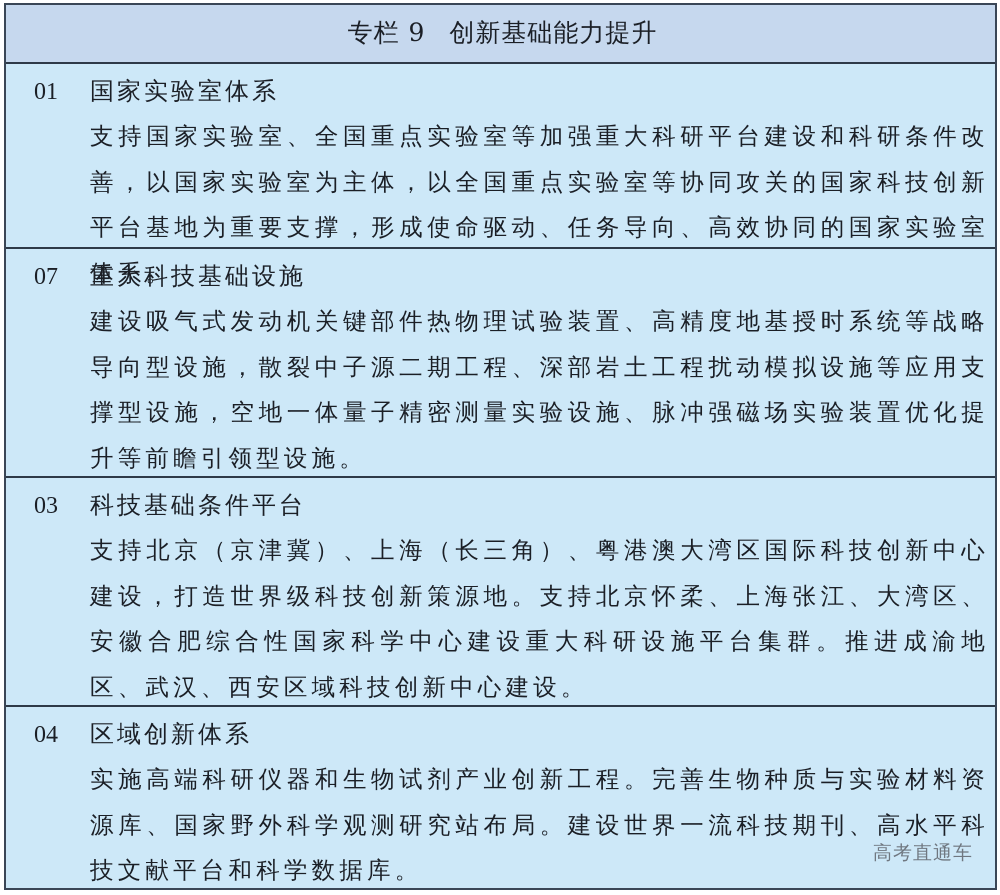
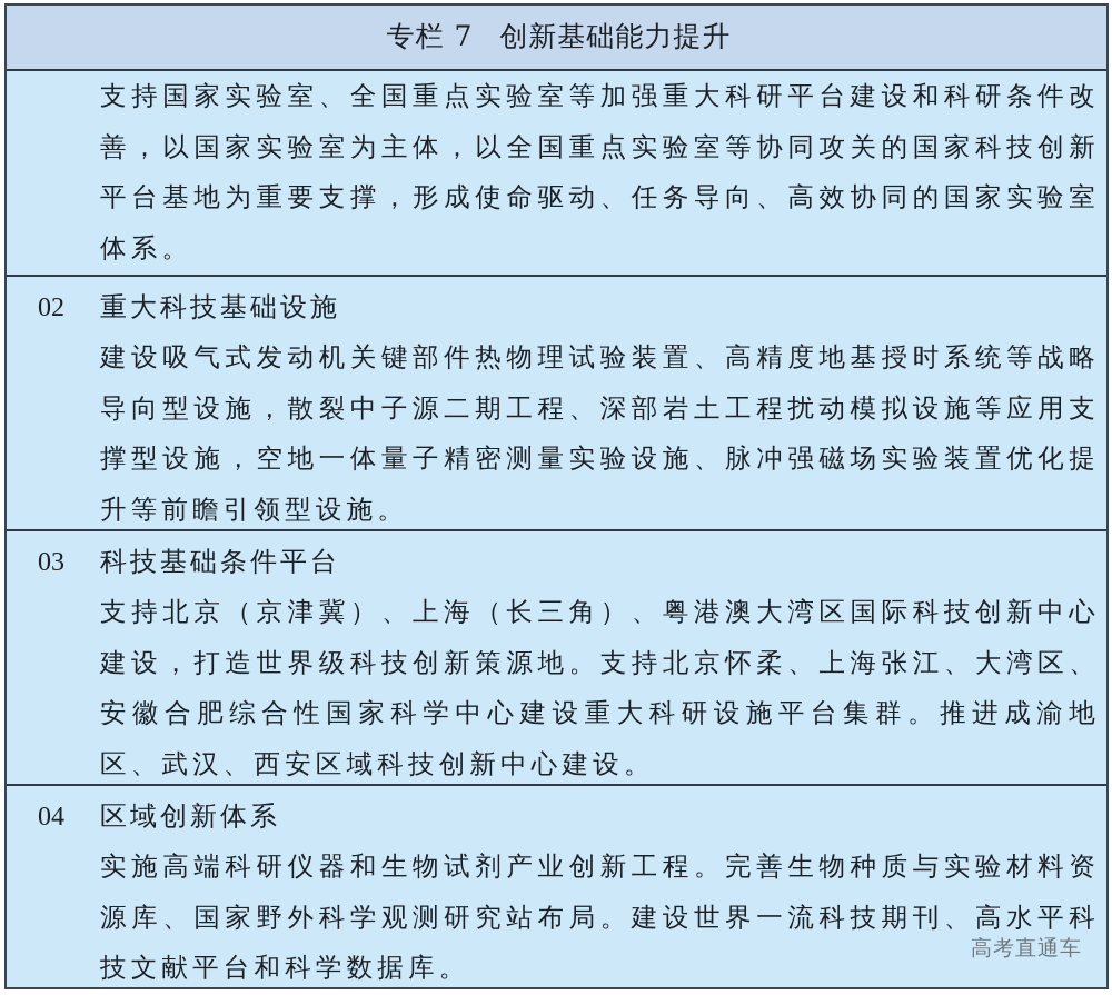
- 专栏 9
+ 专栏 7
  创新基础能力提升
- 01
- 国家实验室体系
  支持国家实验室、全国重点实验室等加强重大科研平台建设和科研条件改善，以国家实验室为主体，以全国重点实验室等协同攻关的国家科技创新平台基地为重要支撑，形成使命驱动、任务导向、高效协同的国家实验室体系。
- 07
+ 02
  重大科技基础设施
  建设吸气式发动机关键部件热物理试验装置、高精度地基授时系统等战略导向型设施，散裂中子源二期工程、深部岩土工程扰动模拟设施等应用支撑型设施，空地一体量子精密测量实验设施、脉冲强磁场实验装置优化提升等前瞻引领型设施。
  03
  科技基础条件平台
  支持北京（京津冀）、上海（长三角）、粤港澳大湾区国际科技创新中心建设，打造世界级科技创新策源地。支持北京怀柔、上海张江、大湾区、安徽合肥综合性国家科学中心建设重大科研设施平台集群。推进成渝地区、武汉、西安区域科技创新中心建设。
  04
  区域创新体系
  实施高端科研仪器和生物试剂产业创新工程。完善生物种质与实验材料资源库、国家野外科学观测研究站布局。建设世界一流科技期刊、高水平科技文献平台和科学数据库。
  高考直通车
